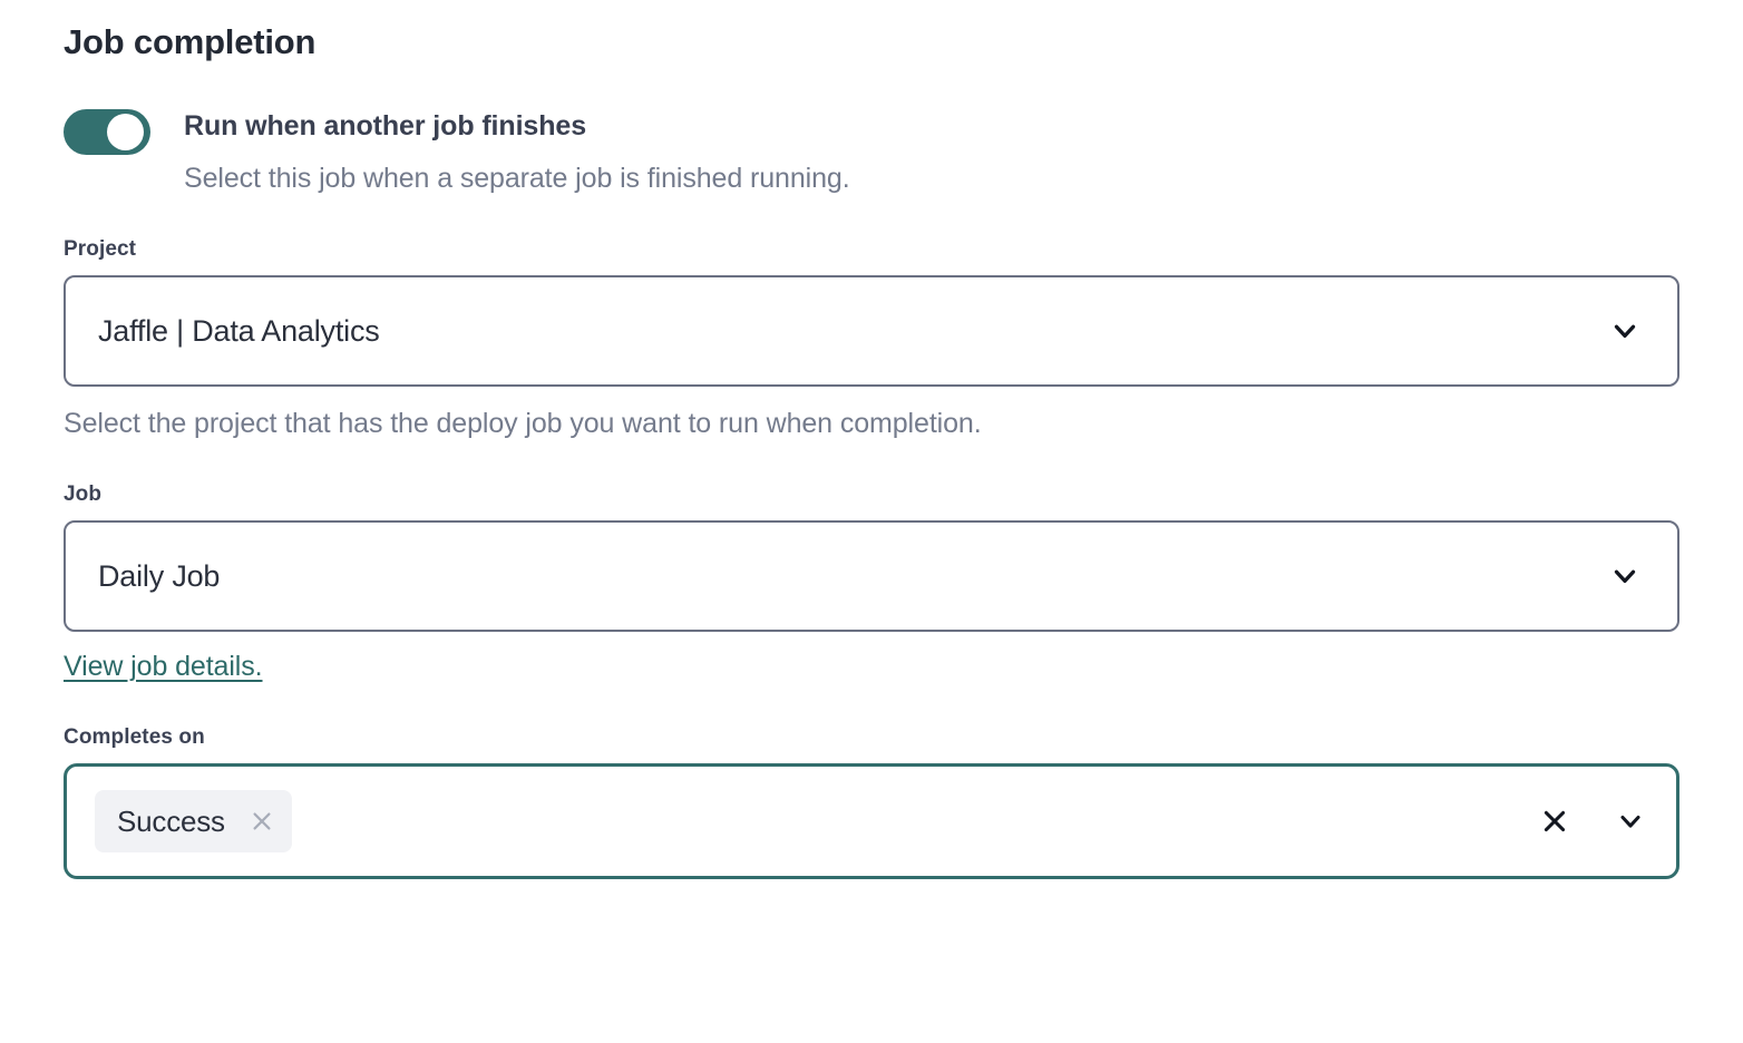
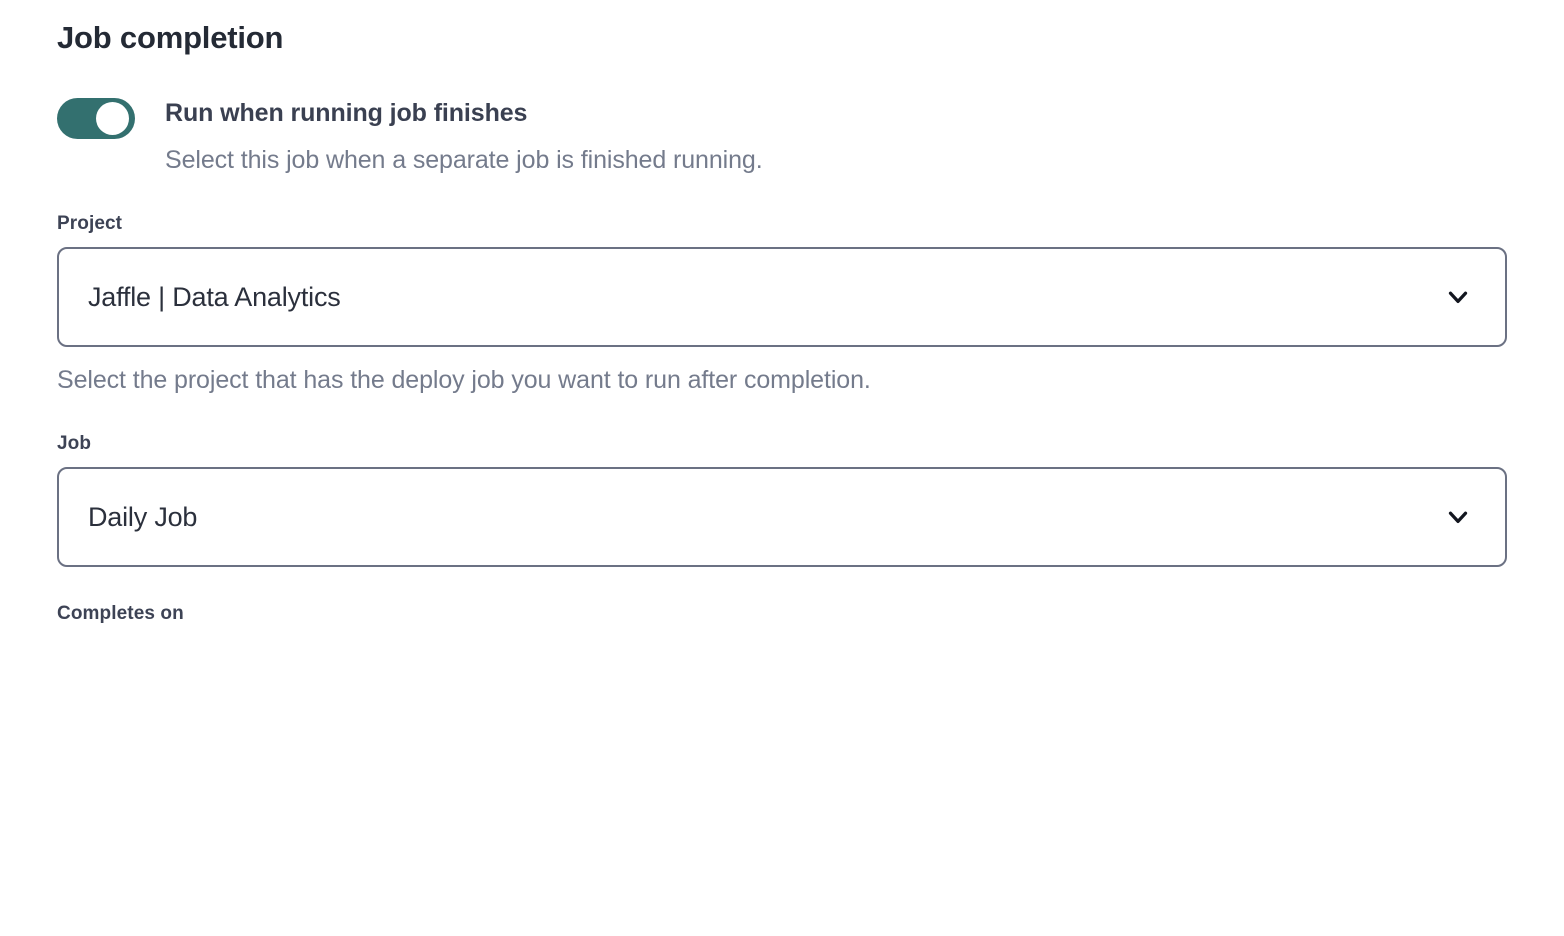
  Job completion
- Run when another job finishes
+ Run when running job finishes
  Select this job when a separate job is finished running.
  Project
  Jaffle | Data Analytics
- Select the project that has the deploy job you want to run when completion.
+ Select the project that has the deploy job you want to run after completion.
  Job
  Daily Job
- View job details.
  Completes on
- Success
